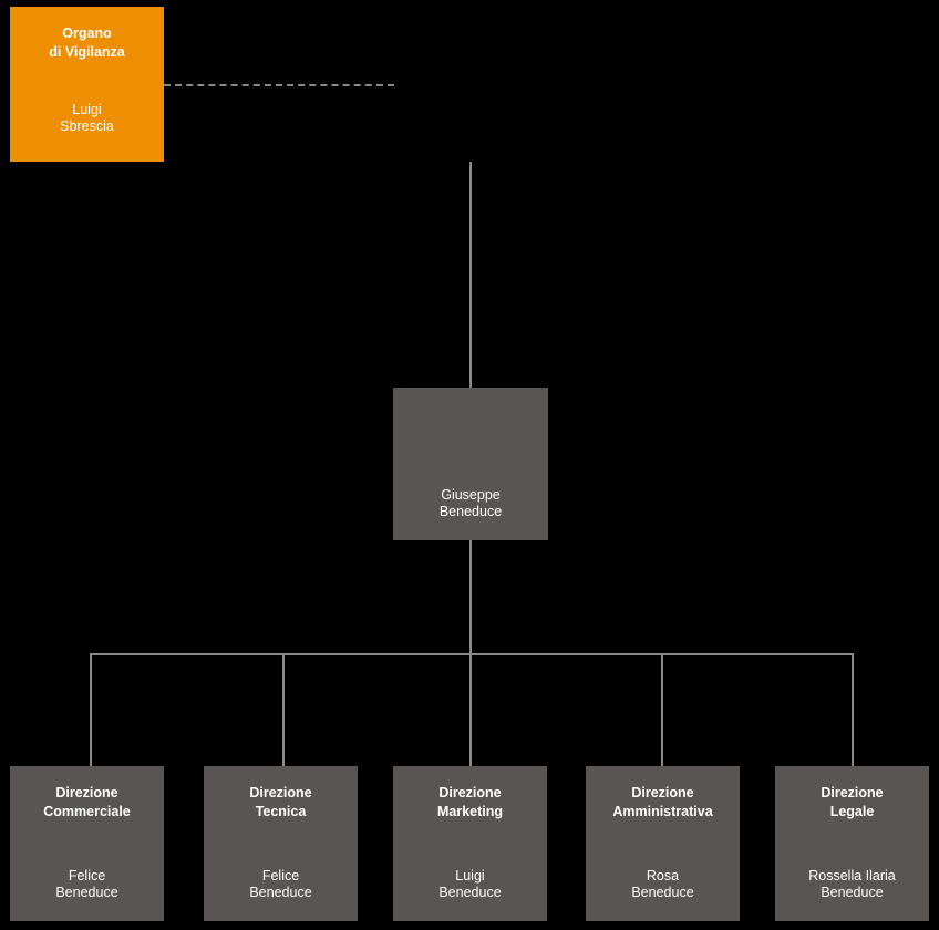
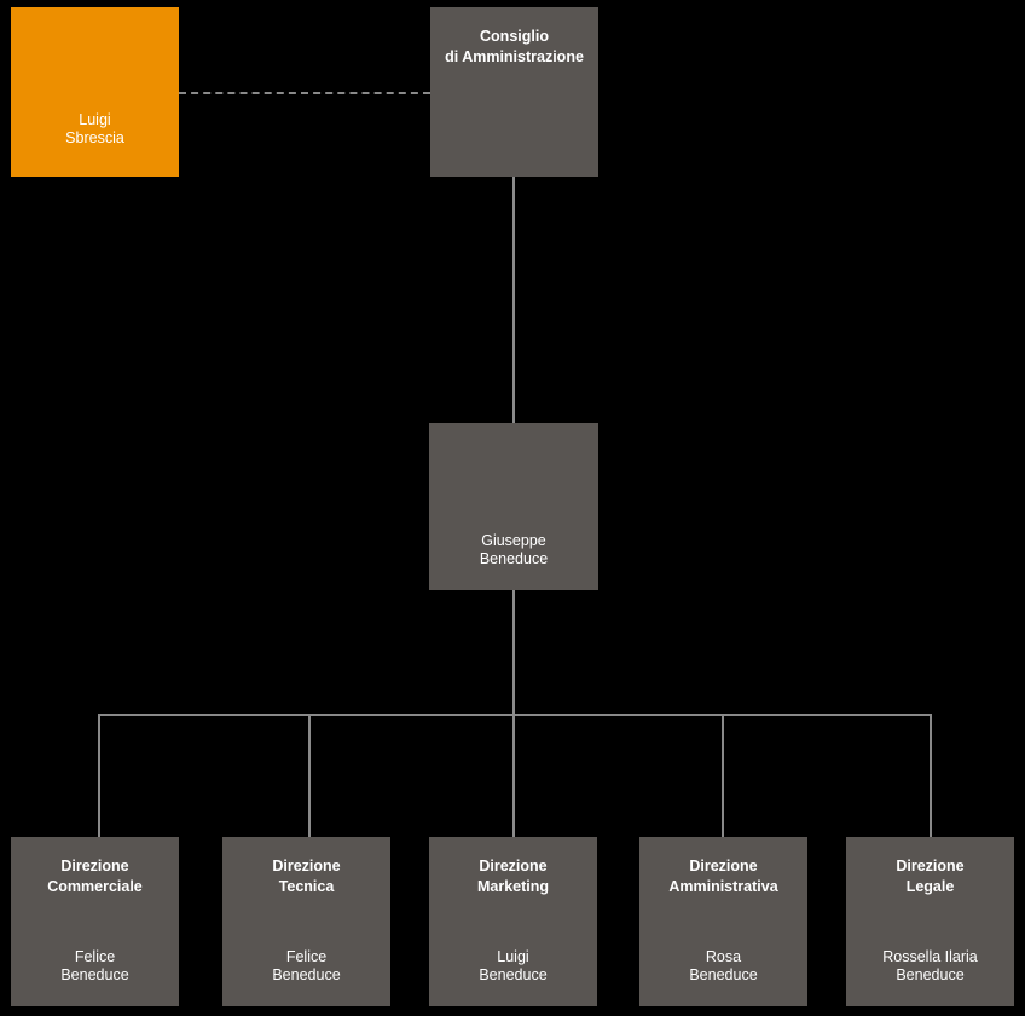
- Organo
- di Vigilanza
  Luigi
  Sbrescia
+ Consiglio
+ di Amministrazione
  Giuseppe
  Beneduce
  Direzione
  Commerciale
  Felice
  Beneduce
  Direzione
  Tecnica
  Felice
  Beneduce
  Direzione
  Marketing
  Luigi
  Beneduce
  Direzione
  Amministrativa
  Rosa
  Beneduce
  Direzione
  Legale
  Rossella Ilaria
  Beneduce
